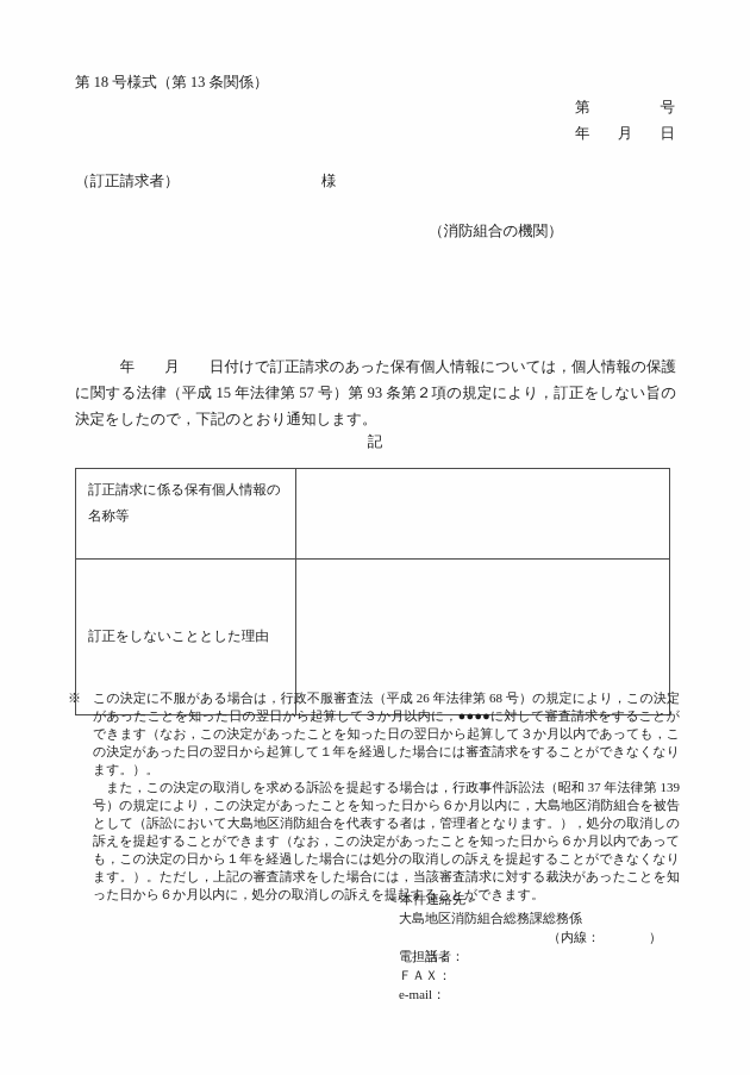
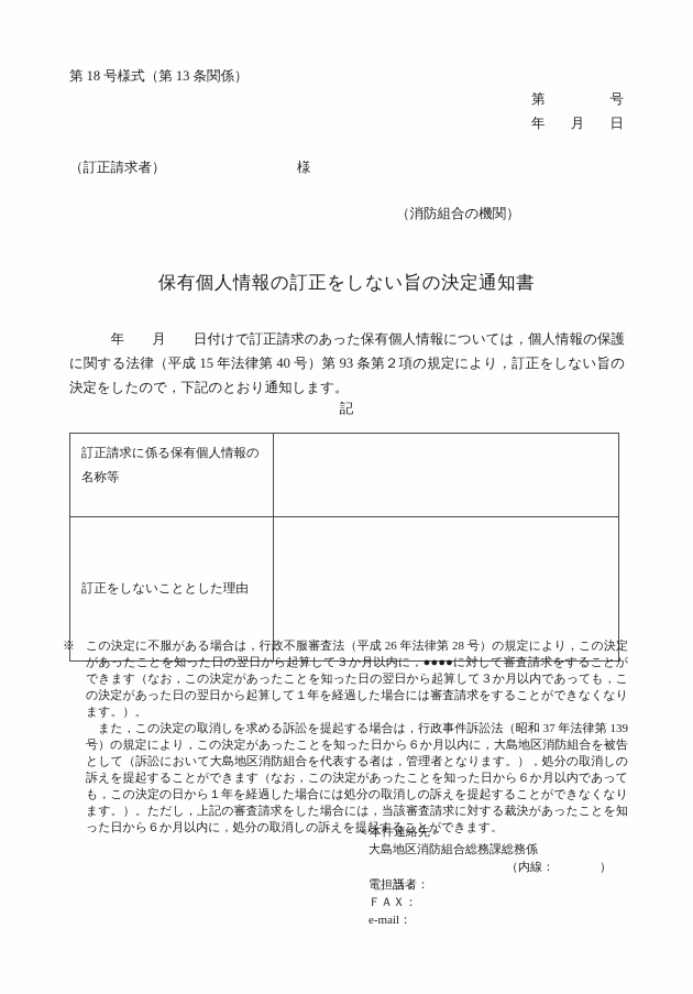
  第 18 号様式（第 13 条関係）
  第
  号
  年
  月
  日
  （訂正請求者）
  様
  （消防組合の機関）
+ 保有個人情報の訂正をしない旨の決定通知書
- 年 月 日付けで訂正請求のあった保有個人情報については，個人情報の保護に関する法律（平成 15 年法律第 57 号）第 93 条第２項の規定により，訂正をしない旨の決定をしたので，下記のとおり通知します。
+ 年 月 日付けで訂正請求のあった保有個人情報については，個人情報の保護に関する法律（平成 15 年法律第 40 号）第 93 条第２項の規定により，訂正をしない旨の決定をしたので，下記のとおり通知します。
  記
  訂正請求に係る保有個人情報の名称等
  訂正をしないこととした理由
  ※
- この決定に不服がある場合は，行政不服審査法（平成 26 年法律第 68 号）の規定により，この決定があったことを知った日の翌日から起算して３か月以内に，●●●●に対して審査請求をすることができます（なお，この決定があったことを知った日の翌日から起算して３か月以内であっても，この決定があった日の翌日から起算して１年を経過した場合には審査請求をすることができなくなります。）。
+ この決定に不服がある場合は，行政不服審査法（平成 26 年法律第 28 号）の規定により，この決定があったことを知った日の翌日から起算して３か月以内に，●●●●に対して審査請求をすることができます（なお，この決定があったことを知った日の翌日から起算して３か月以内であっても，この決定があった日の翌日から起算して１年を経過した場合には審査請求をすることができなくなります。）。
  また，この決定の取消しを求める訴訟を提起する場合は，行政事件訴訟法（昭和 37 年法律第 139 号）の規定により，この決定があったことを知った日から６か月以内に，大島地区消防組合を被告として（訴訟において大島地区消防組合を代表する者は，管理者となります。），処分の取消しの訴えを提起することができます（なお，この決定があったことを知った日から６か月以内であっても，この決定の日から１年を経過した場合には処分の取消しの訴えを提起することができなくなります。）。ただし，上記の審査請求をした場合には，当該審査請求に対する裁決があったことを知った日から６か月以内に，処分の取消しの訴えを提起することができます。
  ＜本件連絡先＞
  大島地区消防組合総務課総務係
  担当者：
  （内線：
  ）
  電 話：
  ＦＡＸ：
  e-mail：
